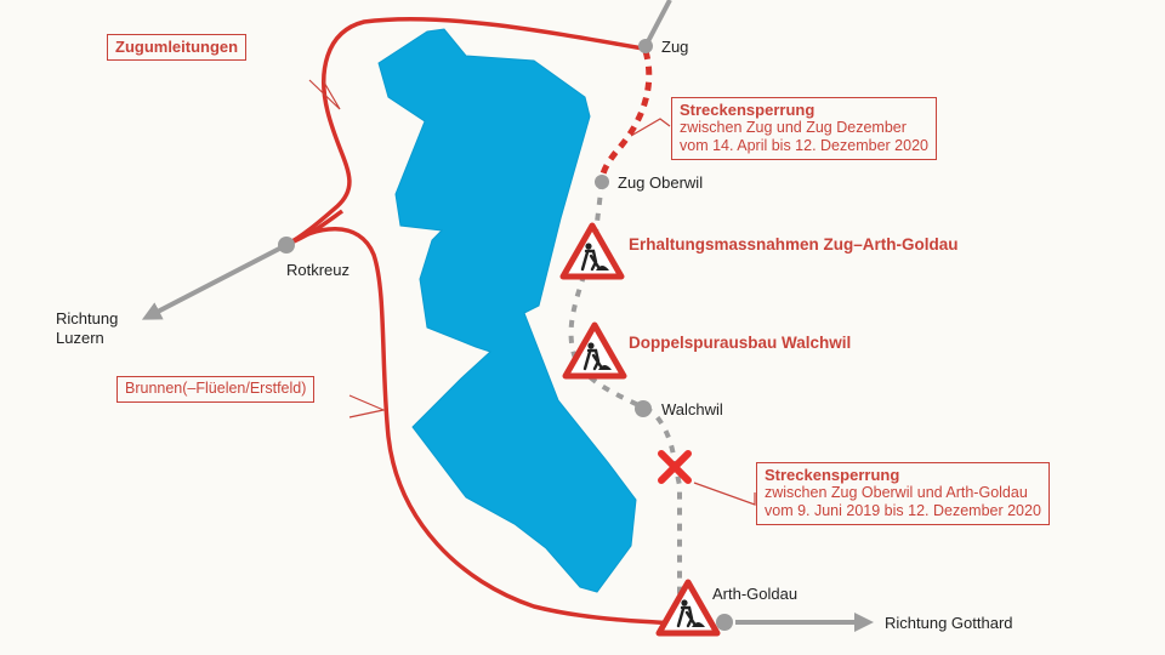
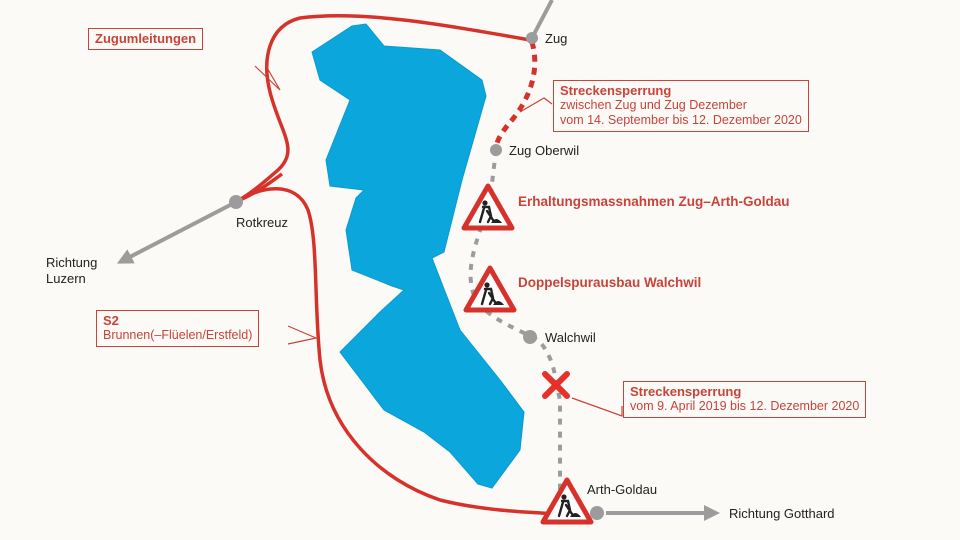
  Zug
  Zug Oberwil
  Rotkreuz
  Walchwil
  Arth-Goldau
  Richtung
  Luzern
  Richtung Gotthard
  Zugumleitungen
  Streckensperrung
  zwischen Zug und Zug Dezember
- vom 14. April bis 12. Dezember 2020
+ vom 14. September bis 12. Dezember 2020
  Streckensperrung
- zwischen Zug Oberwil und Arth-Goldau
- vom 9. Juni 2019 bis 12. Dezember 2020
+ vom 9. April 2019 bis 12. Dezember 2020
+ S2
  Brunnen(–Flüelen/Erstfeld)
  Erhaltungsmassnahmen Zug–Arth-Goldau
  Doppelspurausbau Walchwil
